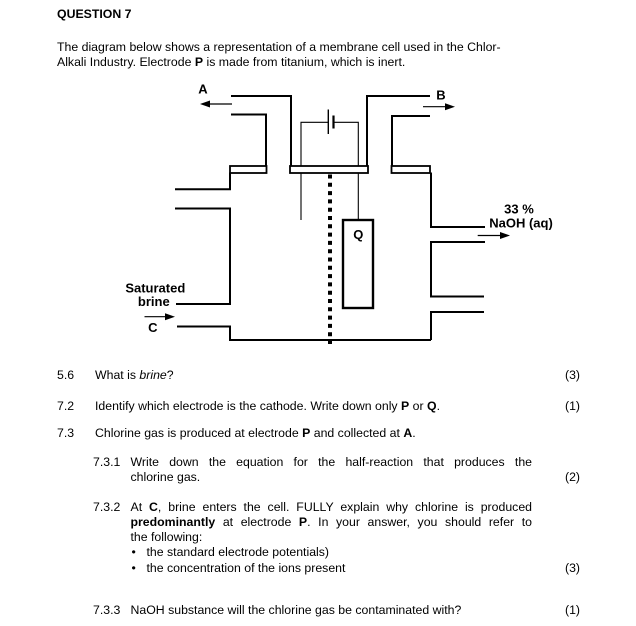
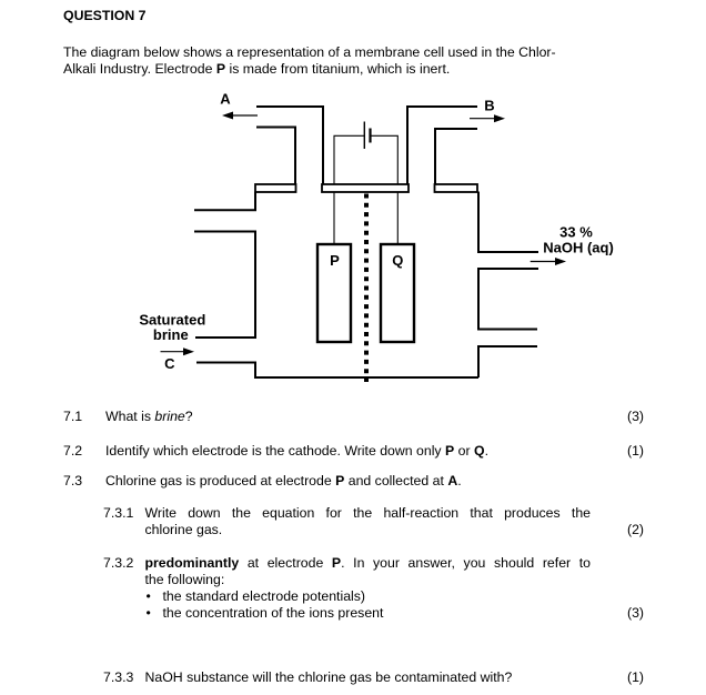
  QUESTION 7
  The diagram below shows a representation of a membrane cell used in the Chlor-
  Alkali Industry. Electrode P is made from titanium, which is inert.
+ P
  Q
  A
  B
  33 %
  NaOH (aq)
  Saturated
  brine
  C
- 5.6
+ 7.1
  What is brine?
  (3)
  7.2
  Identify which electrode is the cathode. Write down only P or Q.
  (1)
  7.3
  Chlorine gas is produced at electrode P and collected at A.
  7.3.1
  Write down the equation for the half-reaction that produces the
  chlorine gas.
  (2)
  7.3.2
- At C, brine enters the cell. FULLY explain why chlorine is produced
  predominantly at electrode P. In your answer, you should refer to
  the following:
  •
  the standard electrode potentials)
  •
  the concentration of the ions present
  (3)
  7.3.3
  NaOH substance will the chlorine gas be contaminated with?
  (1)
